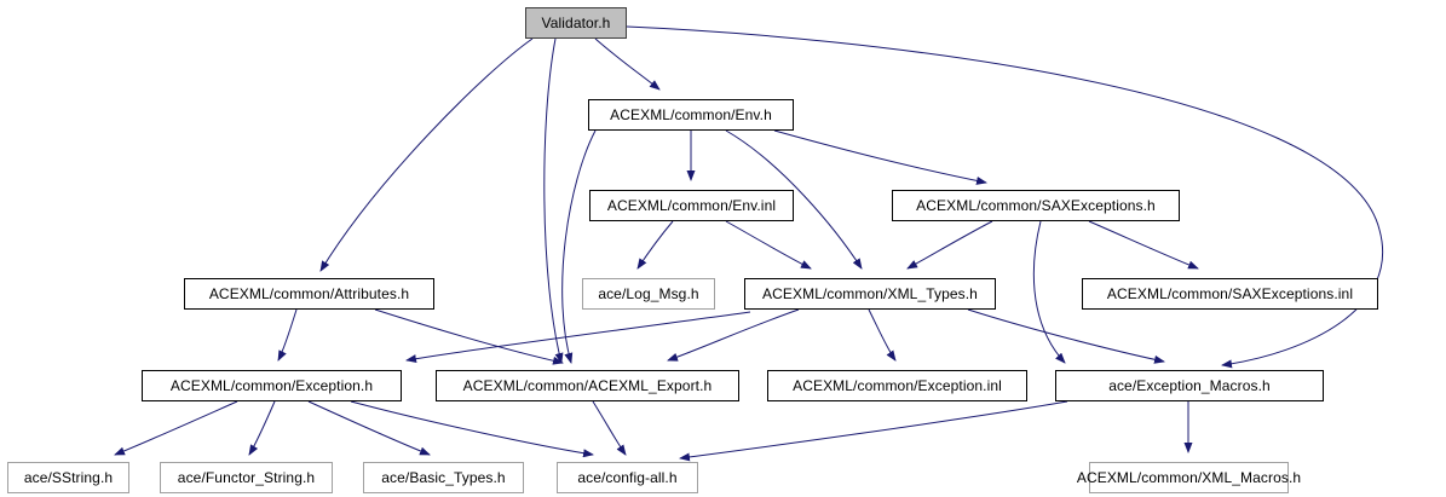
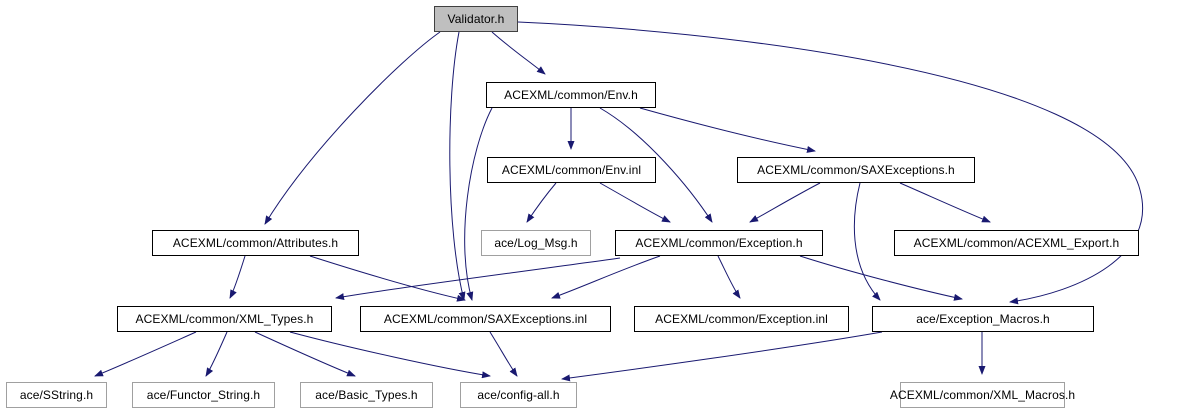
  Validator.h
  ACEXML/common/Env.h
  ACEXML/common/Env.inl
  ACEXML/common/SAXExceptions.h
  ACEXML/common/Attributes.h
  ace/Log_Msg.h
- ACEXML/common/XML_Types.h
+ ACEXML/common/Exception.h
- ACEXML/common/SAXExceptions.inl
+ ACEXML/common/ACEXML_Export.h
- ACEXML/common/Exception.h
+ ACEXML/common/XML_Types.h
- ACEXML/common/ACEXML_Export.h
+ ACEXML/common/SAXExceptions.inl
  ACEXML/common/Exception.inl
  ace/Exception_Macros.h
  ace/SString.h
  ace/Functor_String.h
  ace/Basic_Types.h
  ace/config-all.h
  ACEXML/common/XML_Macros.h
